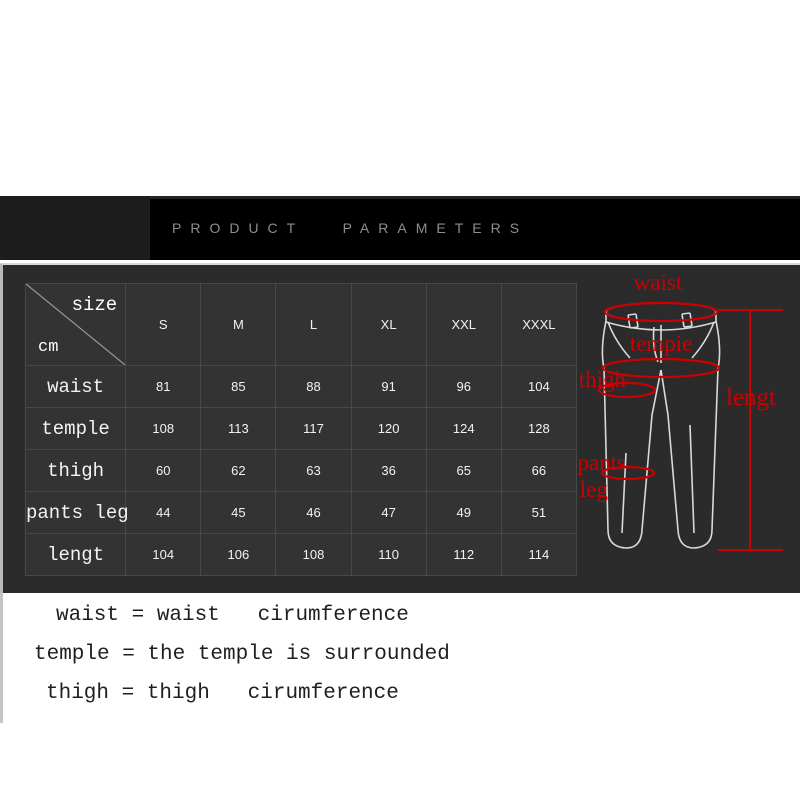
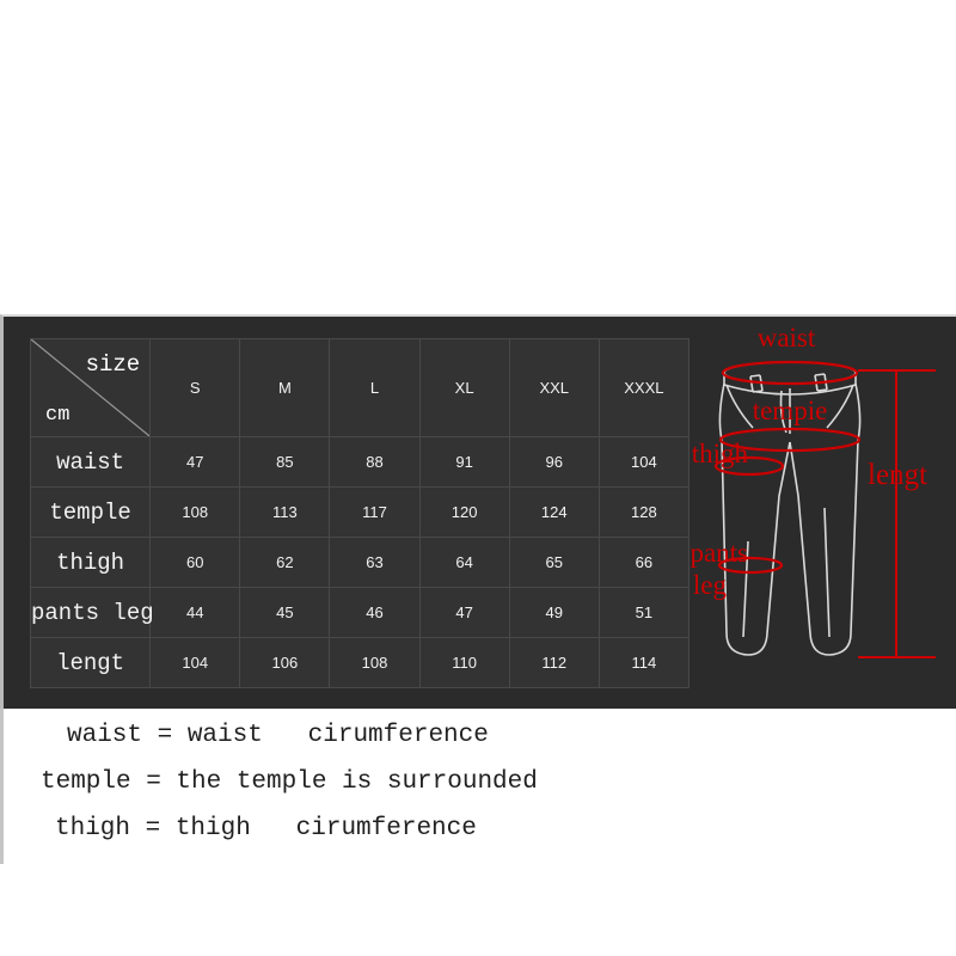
- PRODUCT PARAMETERS
  size cm	S	M	L	XL	XXL	XXXL
- waist	81	85	88	91	96	104
+ waist	47	85	88	91	96	104
  temple	108	113	117	120	124	128
- thigh	60	62	63	36	65	66
+ thigh	60	62	63	64	65	66
  pants leg	44	45	46	47	49	51
  lengt	104	106	108	110	112	114
  waist
  tempie
  thigh
  pants
  leg
  lengt
  waist = waist cirumference
  temple = the temple is surrounded
  thigh = thigh cirumference
